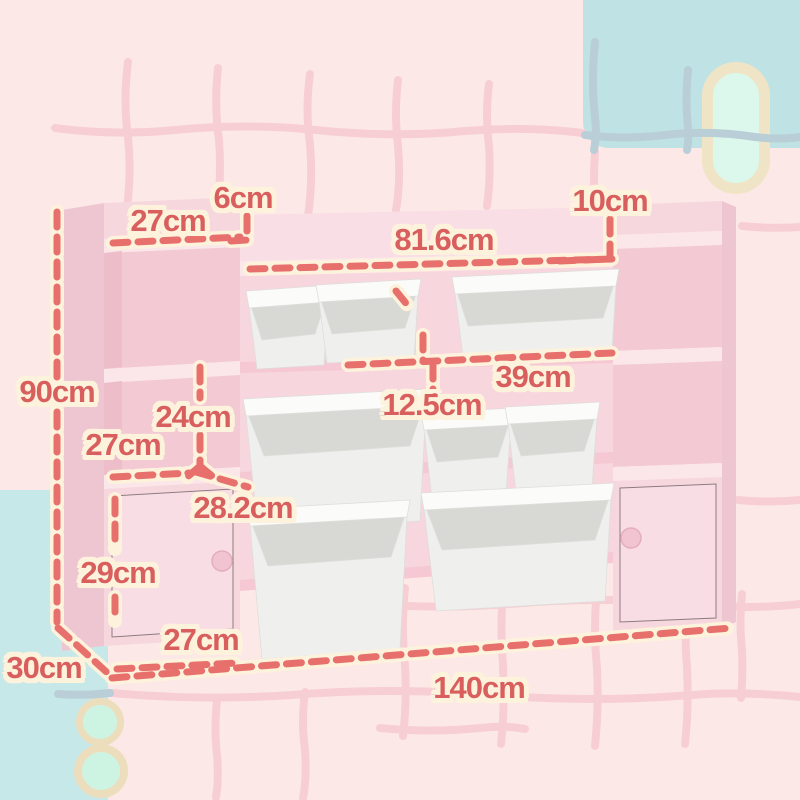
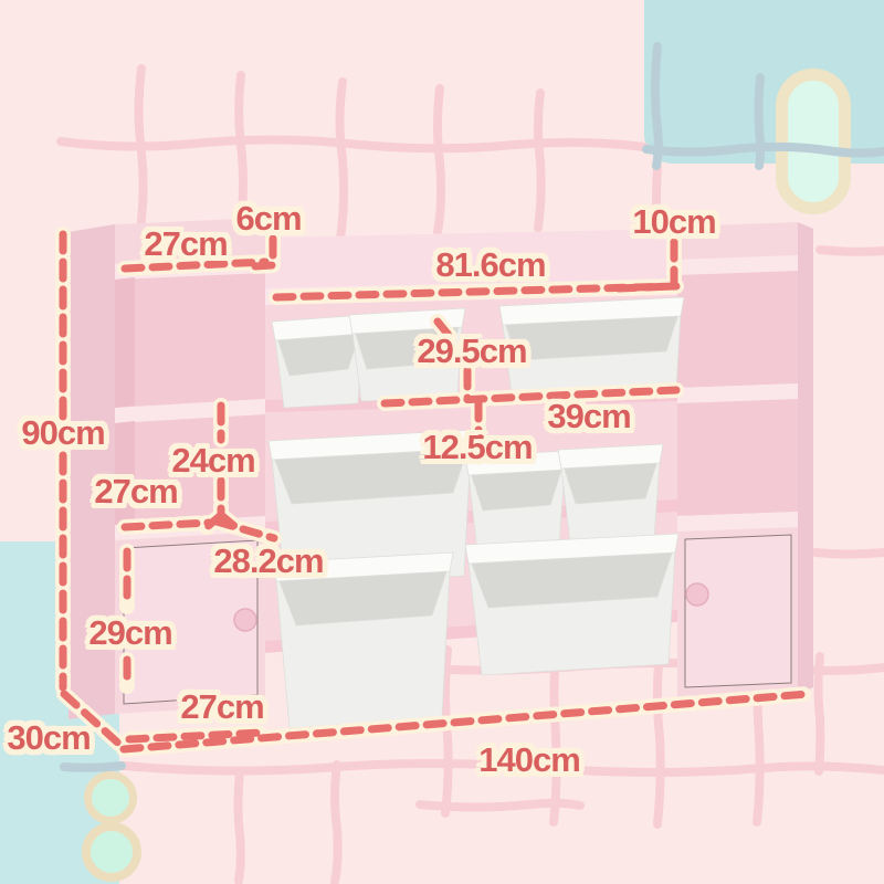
  27cm
  6cm
  10cm
  81.6cm
  90cm
+ 29.5cm
  39cm
  12.5cm
  24cm
  27cm
  28.2cm
  29cm
  27cm
  30cm
  140cm
